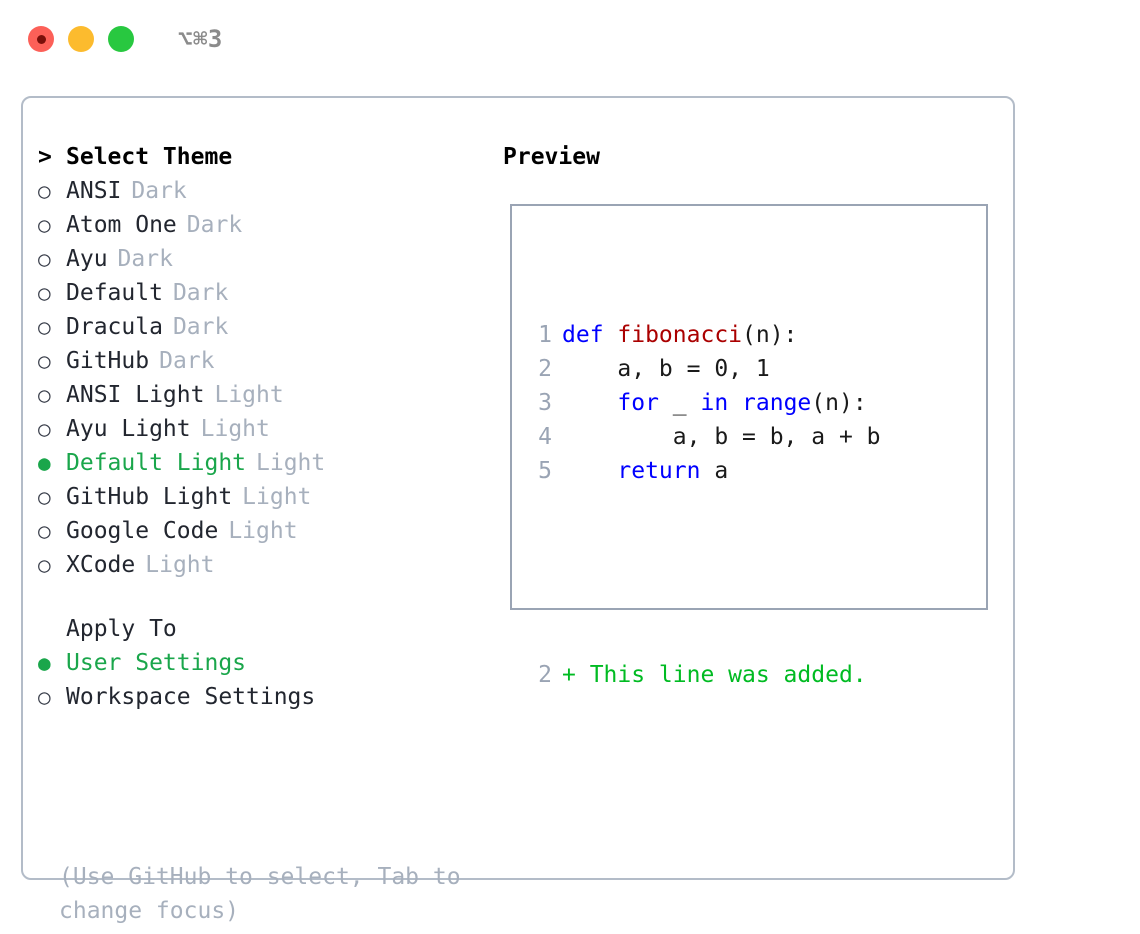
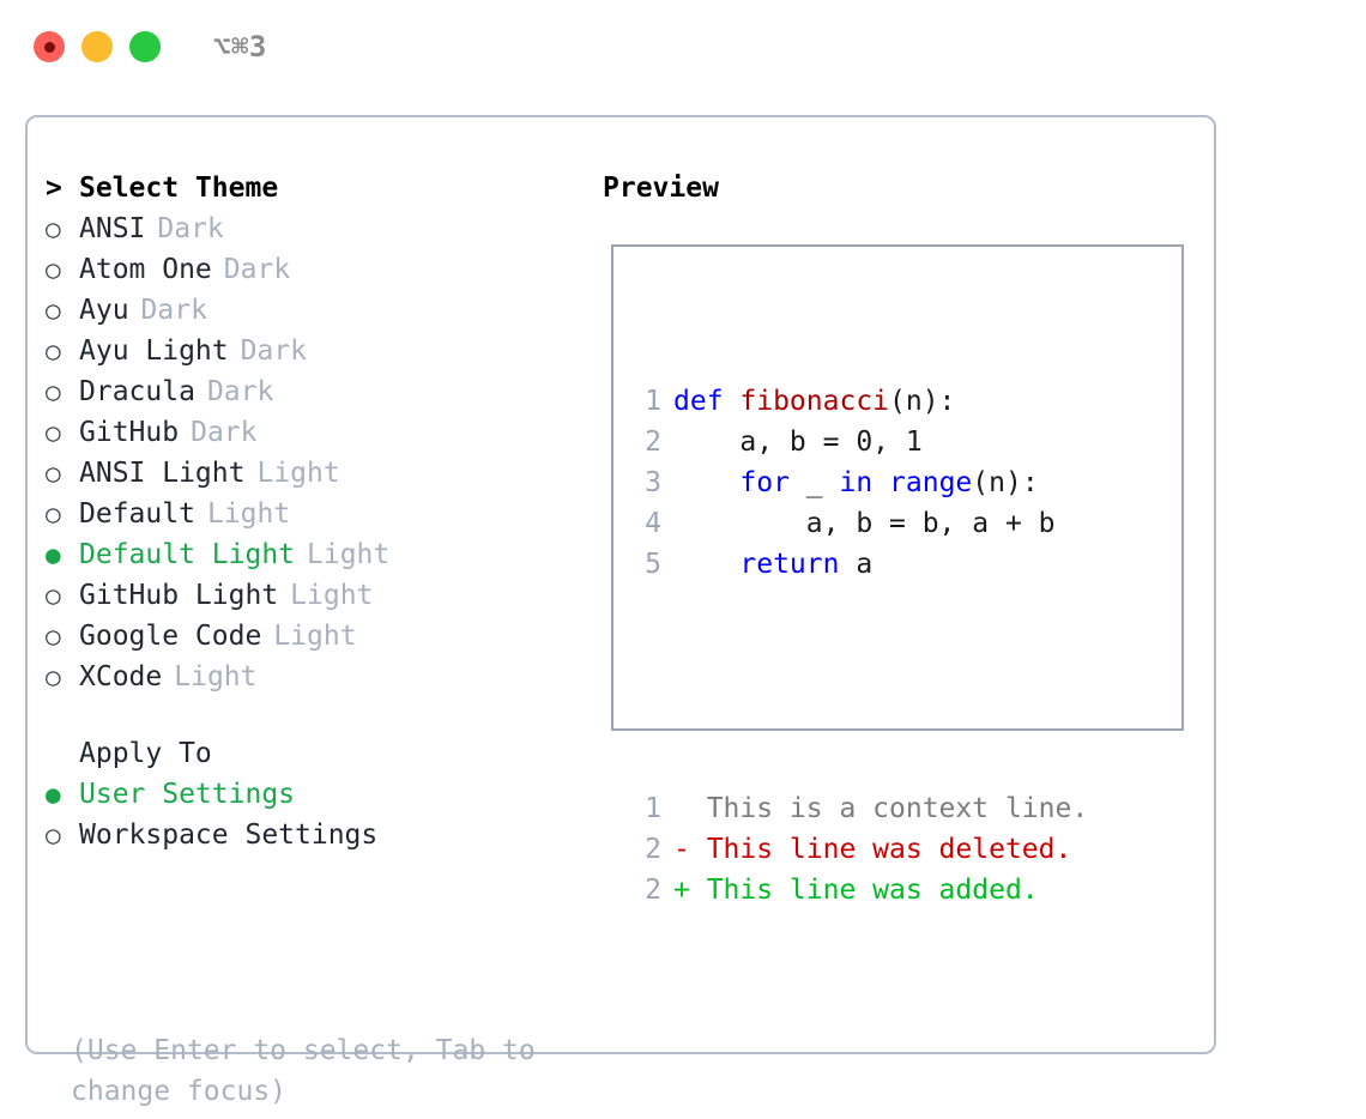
  ⌥⌘3
  >
  Select Theme
  ○
  ANSI
  Dark
  ○
  Atom One
  Dark
  ○
  Ayu
  Dark
  ○
- Default
+ Ayu Light
  Dark
  ○
  Dracula
  Dark
  ○
  GitHub
  Dark
  ○
  ANSI Light
  Light
  ○
- Ayu Light
+ Default
  Light
  ●
  Default Light
  Light
  ○
  GitHub Light
  Light
  ○
  Google Code
  Light
  ○
  XCode
  Light
  Apply To
  ●
  User Settings
  ○
  Workspace Settings
- (Use GitHub to select, Tab to change focus)
+ (Use Enter to select, Tab to change focus)
  Preview
  1 def fibonacci(n):
  2 a, b = 0, 1
  3 for _ in range(n):
  4 a, b = b, a + b
  5 return a
+ 1 This is a context line.
+ 2 - This line was deleted.
  2 + This line was added.
